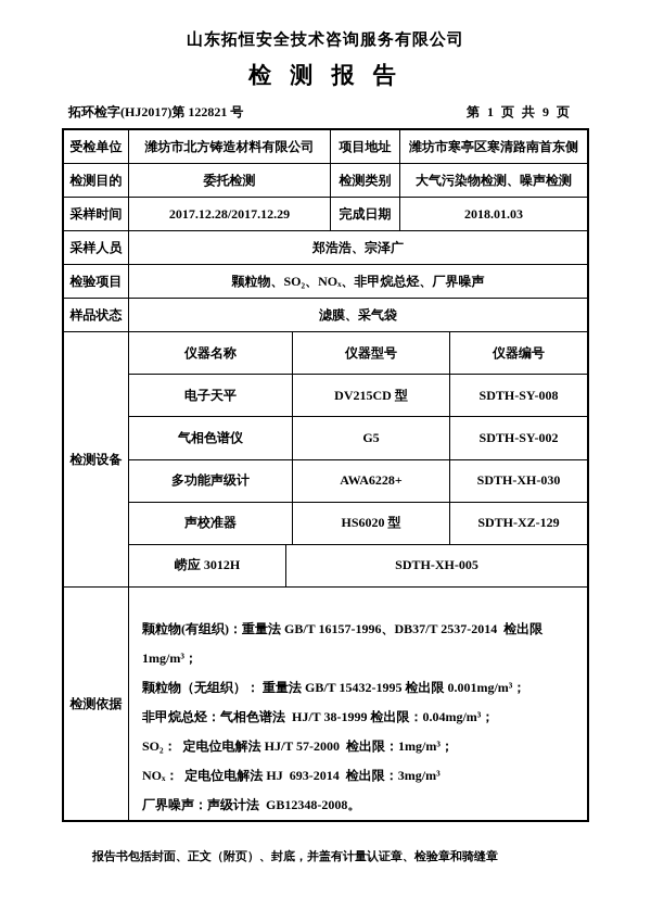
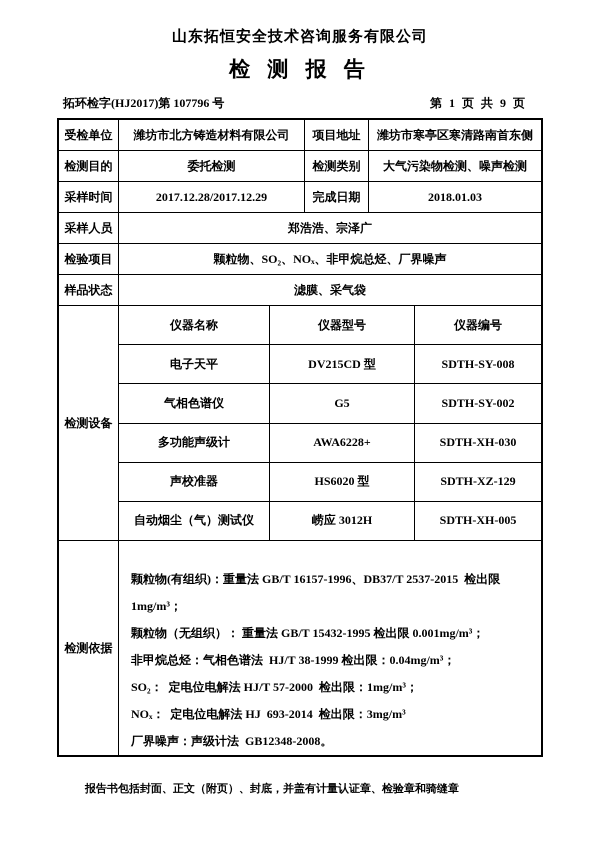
  山东拓恒安全技术咨询服务有限公司
  检 测 报 告
- 拓环检字(HJ2017)第 122821 号
+ 拓环检字(HJ2017)第 107796 号
  第 1 页 共 9 页
  受检单位
  潍坊市北方铸造材料有限公司
  项目地址
  潍坊市寒亭区寒清路南首东侧
  检测目的
  委托检测
  检测类别
  大气污染物检测、噪声检测
  采样时间
  2017.12.28/2017.12.29
  完成日期
  2018.01.03
  采样人员
  郑浩浩、宗泽广
  检验项目
  颗粒物、SO₂、NOₓ、非甲烷总烃、厂界噪声
  样品状态
  滤膜、采气袋
  检测设备
  仪器名称
  仪器型号
  仪器编号
  电子天平
  DV215CD 型
  SDTH-SY-008
  气相色谱仪
  G5
  SDTH-SY-002
  多功能声级计
  AWA6228+
  SDTH-XH-030
  声校准器
  HS6020 型
  SDTH-XZ-129
+ 自动烟尘（气）测试仪
  崂应 3012H
  SDTH-XH-005
  检测依据
- 颗粒物(有组织)：重量法 GB/T 16157-1996、DB37/T 2537-2014 检出限 1mg/m³；
+ 颗粒物(有组织)：重量法 GB/T 16157-1996、DB37/T 2537-2015 检出限 1mg/m³；
  颗粒物（无组织）： 重量法 GB/T 15432-1995 检出限 0.001mg/m³；
  非甲烷总烃：气相色谱法 HJ/T 38-1999 检出限：0.04mg/m³；
  SO₂： 定电位电解法 HJ/T 57-2000 检出限：1mg/m³；
  NOₓ： 定电位电解法 HJ 693-2014 检出限：3mg/m³
  厂界噪声：声级计法 GB12348-2008。
  报告书包括封面、正文（附页）、封底，并盖有计量认证章、检验章和骑缝章
